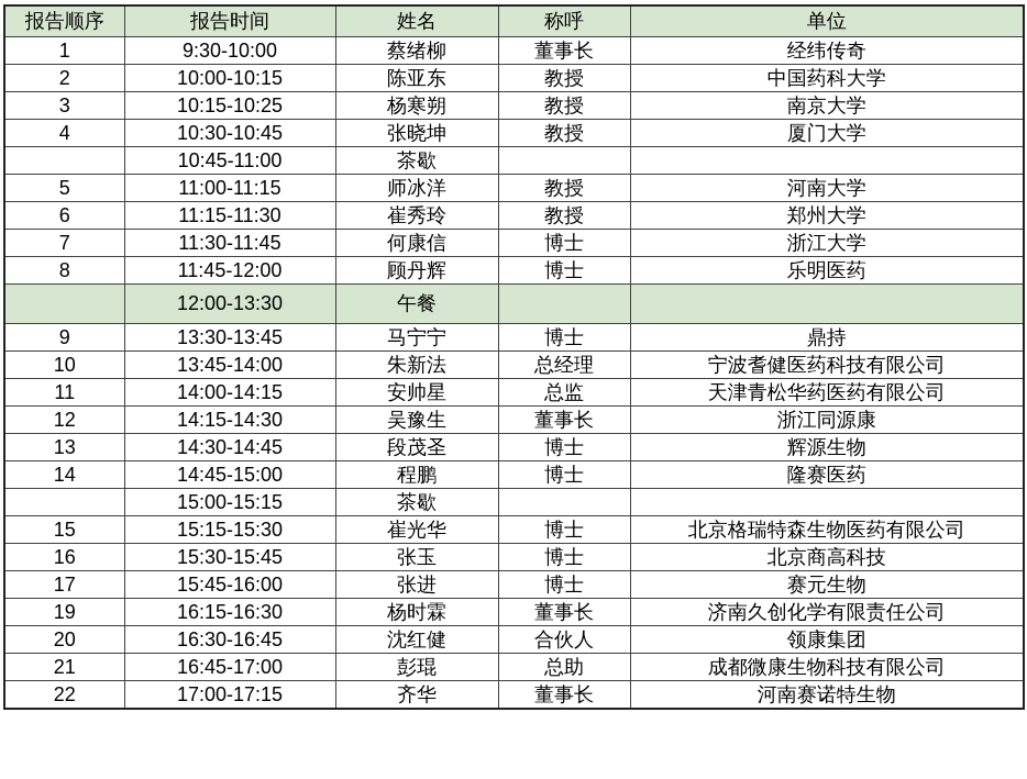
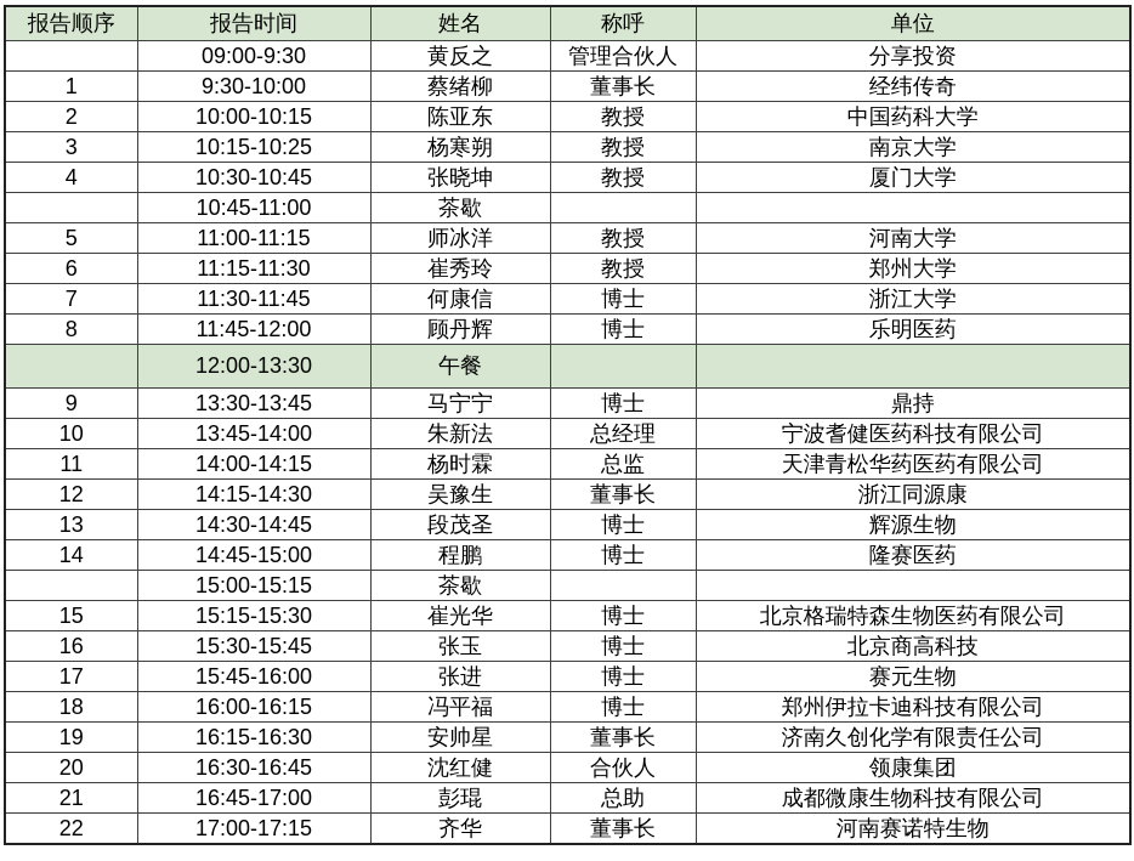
  报告顺序	报告时间	姓名	称呼	单位
+ 	09:00-9:30	黄反之	管理合伙人	分享投资
  1	9:30-10:00	蔡绪柳	董事长	经纬传奇
  2	10:00-10:15	陈亚东	教授	中国药科大学
  3	10:15-10:25	杨寒朔	教授	南京大学
  4	10:30-10:45	张晓坤	教授	厦门大学
  	10:45-11:00	茶歇
  5	11:00-11:15	师冰洋	教授	河南大学
  6	11:15-11:30	崔秀玲	教授	郑州大学
  7	11:30-11:45	何康信	博士	浙江大学
  8	11:45-12:00	顾丹辉	博士	乐明医药
  	12:00-13:30	午餐
  9	13:30-13:45	马宁宁	博士	鼎持
  10	13:45-14:00	朱新法	总经理	宁波耆健医药科技有限公司
- 11	14:00-14:15	安帅星	总监	天津青松华药医药有限公司
+ 11	14:00-14:15	杨时霖	总监	天津青松华药医药有限公司
  12	14:15-14:30	吴豫生	董事长	浙江同源康
  13	14:30-14:45	段茂圣	博士	辉源生物
  14	14:45-15:00	程鹏	博士	隆赛医药
  	15:00-15:15	茶歇
  15	15:15-15:30	崔光华	博士	北京格瑞特森生物医药有限公司
  16	15:30-15:45	张玉	博士	北京商高科技
  17	15:45-16:00	张进	博士	赛元生物
+ 18	16:00-16:15	冯平福	博士	郑州伊拉卡迪科技有限公司
- 19	16:15-16:30	杨时霖	董事长	济南久创化学有限责任公司
+ 19	16:15-16:30	安帅星	董事长	济南久创化学有限责任公司
  20	16:30-16:45	沈红健	合伙人	领康集团
  21	16:45-17:00	彭琨	总助	成都微康生物科技有限公司
  22	17:00-17:15	齐华	董事长	河南赛诺特生物
